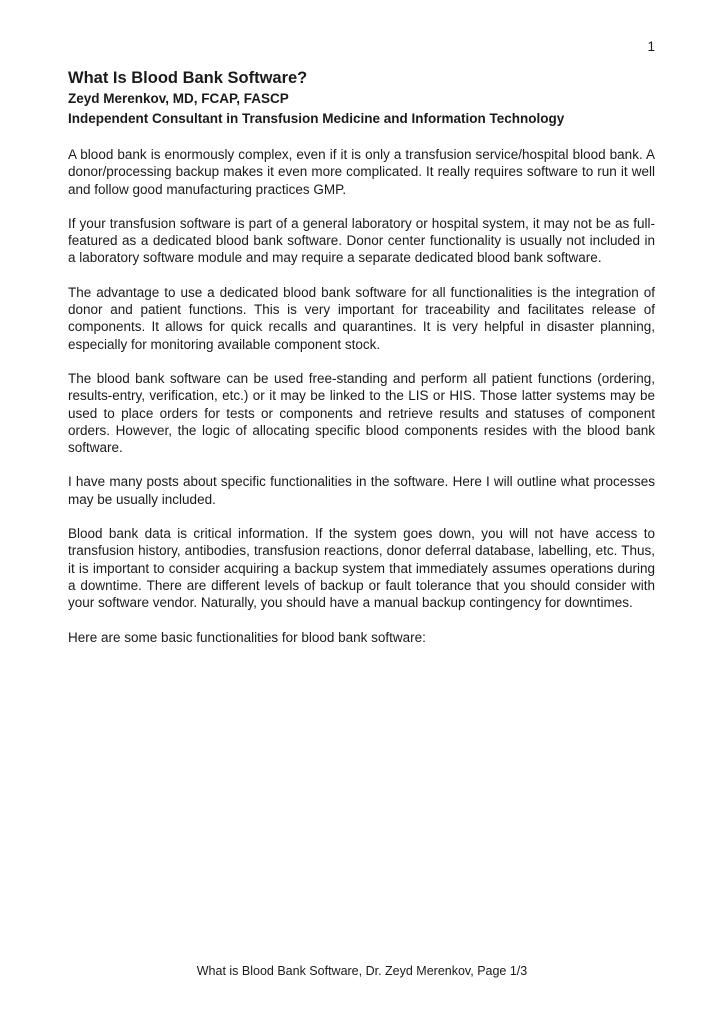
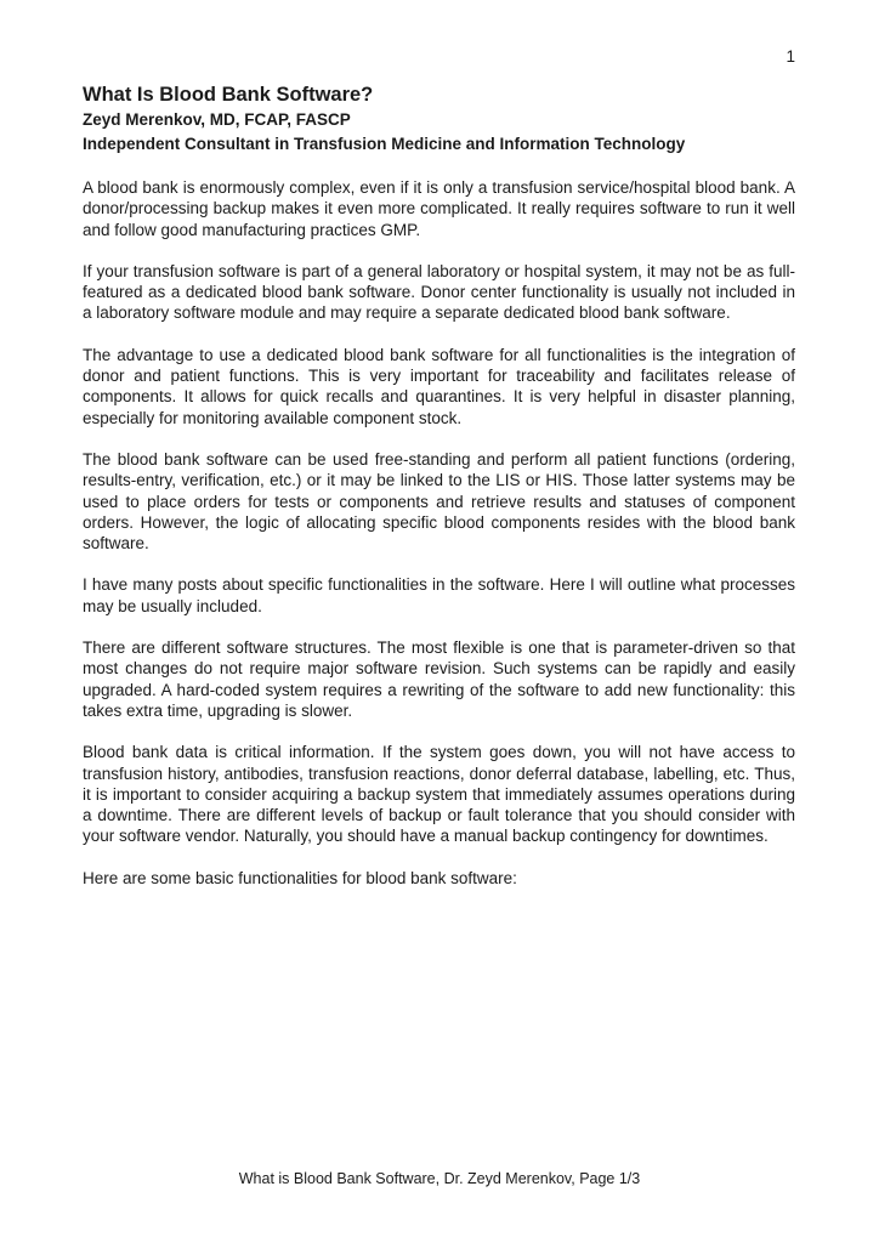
  1
  What Is Blood Bank Software?
  Zeyd Merenkov, MD, FCAP, FASCP
  Independent Consultant in Transfusion Medicine and Information Technology
  A blood bank is enormously complex, even if it is only a transfusion service/hospital blood bank. A donor/processing backup makes it even more complicated. It really requires software to run it well and follow good manufacturing practices GMP.
  If your transfusion software is part of a general laboratory or hospital system, it may not be as full-featured as a dedicated blood bank software. Donor center functionality is usually not included in a laboratory software module and may require a separate dedicated blood bank software.
  The advantage to use a dedicated blood bank software for all functionalities is the integration of donor and patient functions. This is very important for traceability and facilitates release of components. It allows for quick recalls and quarantines. It is very helpful in disaster planning, especially for monitoring available component stock.
  The blood bank software can be used free-standing and perform all patient functions (ordering, results-entry, verification, etc.) or it may be linked to the LIS or HIS. Those latter systems may be used to place orders for tests or components and retrieve results and statuses of component orders. However, the logic of allocating specific blood components resides with the blood bank software.
  I have many posts about specific functionalities in the software. Here I will outline what processes may be usually included.
+ There are different software structures. The most flexible is one that is parameter-driven so that most changes do not require major software revision. Such systems can be rapidly and easily upgraded. A hard-coded system requires a rewriting of the software to add new functionality: this takes extra time, upgrading is slower.
  Blood bank data is critical information. If the system goes down, you will not have access to transfusion history, antibodies, transfusion reactions, donor deferral database, labelling, etc. Thus, it is important to consider acquiring a backup system that immediately assumes operations during a downtime. There are different levels of backup or fault tolerance that you should consider with your software vendor. Naturally, you should have a manual backup contingency for downtimes.
  Here are some basic functionalities for blood bank software:
  What is Blood Bank Software, Dr. Zeyd Merenkov, Page 1/3
